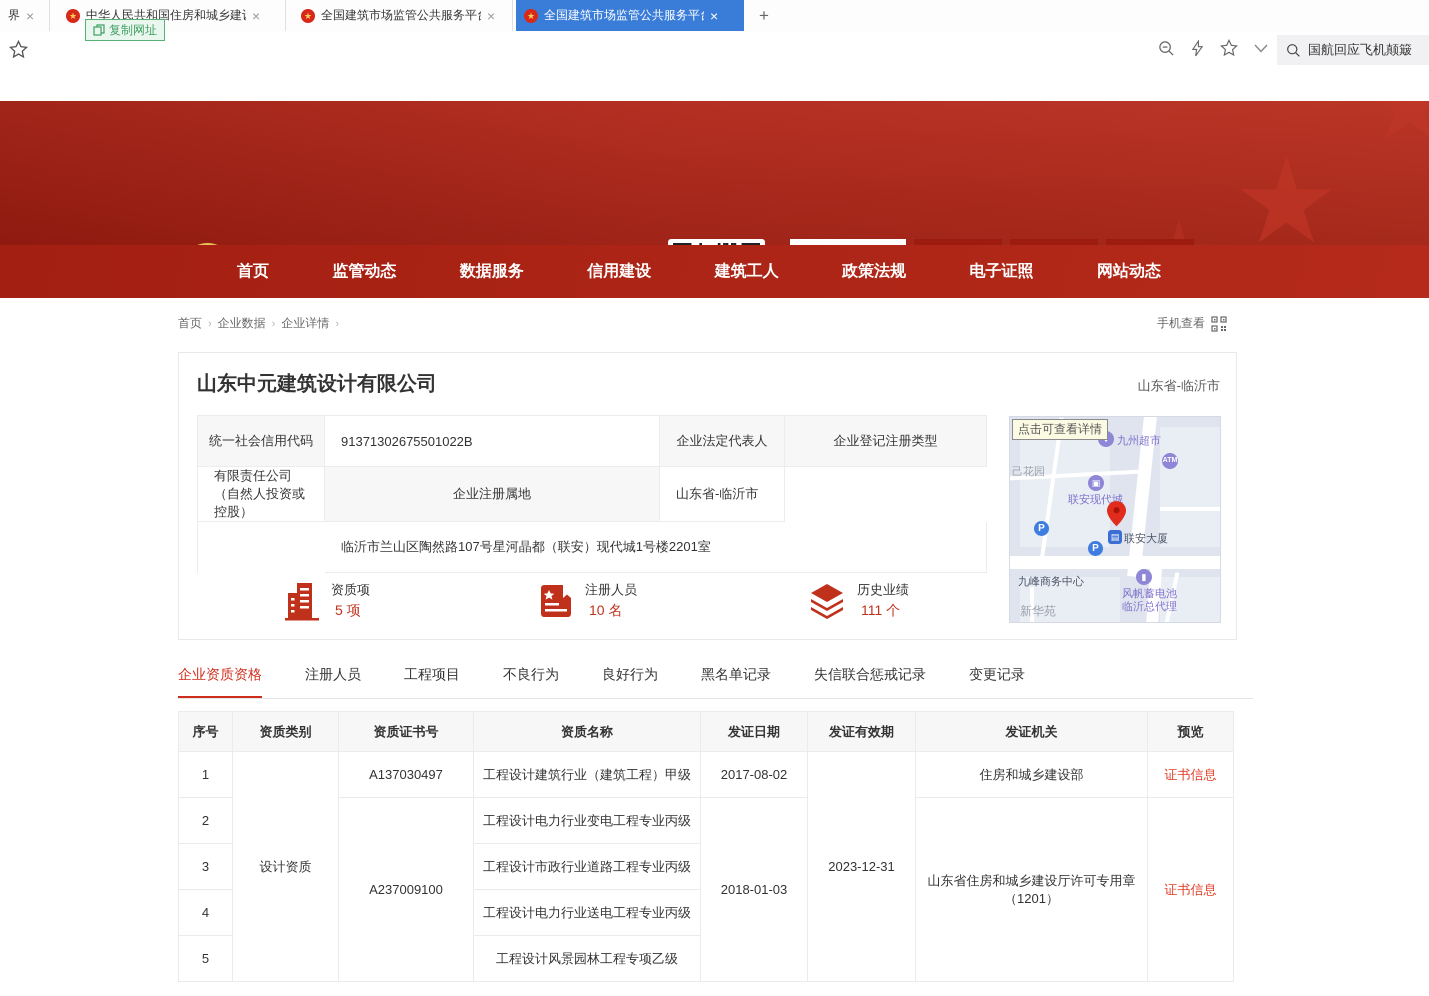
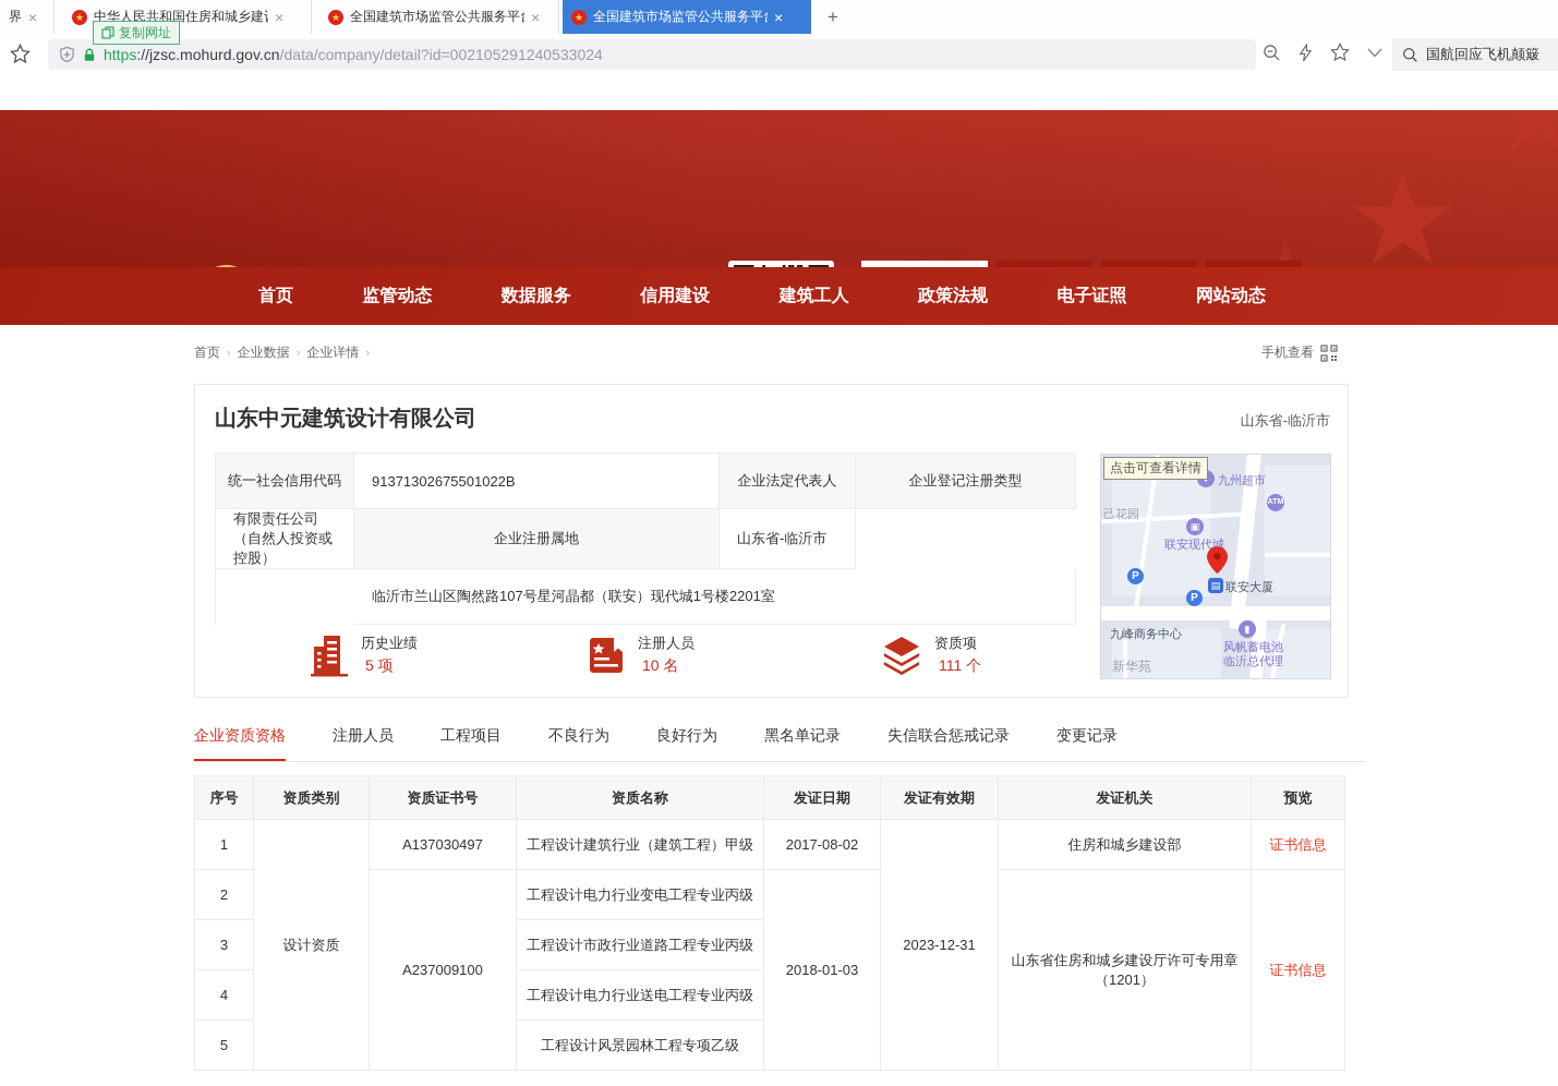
  界
  中华人民共和国住房和城乡建
  全国建筑市场监管公共服务平
  全国建筑市场监管公共服务平
  复制网址
+ https://jzsc.mohurd.gov.cn/data/company/detail?id=002105291240533024
  国航回应飞机颠簸
  首页
  监管动态
  数据服务
  信用建设
  建筑工人
  政策法规
  电子证照
  网站动态
  首页
  ›
  企业数据
  ›
  企业详情
  ›
  手机查看
  山东中元建筑设计有限公司
  山东省-临沂市
  统一社会信用代码
  91371302675501022B
  企业法定代表人
  企业登记注册类型
  有限责任公司（自然人投资或控股）
  企业注册属地
  山东省-临沂市
  临沂市兰山区陶然路107号星河晶都（联安）现代城1号楼2201室
- 资质项
+ 历史业绩
  5 项
  注册人员
  10 名
- 历史业绩
+ 资质项
  111 个
  点击可查看详情
  九州超市
  己花园
  ▣
  联安现代城
  ▤
  联安大厦
  P
  P
  九峰商务中心
  ▮
  风帆蓄电池
  临沂总代理
  新华苑
  企业资质资格
  注册人员
  工程项目
  不良行为
  良好行为
  黑名单记录
  失信联合惩戒记录
  变更记录
  序号	资质类别	资质证书号	资质名称	发证日期	发证有效期	发证机关	预览
  1	设计资质	A137030497	工程设计建筑行业（建筑工程）甲级	2017-08-02	2023-12-31	住房和城乡建设部	证书信息
  2	A237009100	工程设计电力行业变电工程专业丙级	2018-01-03	山东省住房和城乡建设厅许可专用章（1201）	证书信息
  3	工程设计市政行业道路工程专业丙级
  4	工程设计电力行业送电工程专业丙级
  5	工程设计风景园林工程专项乙级
